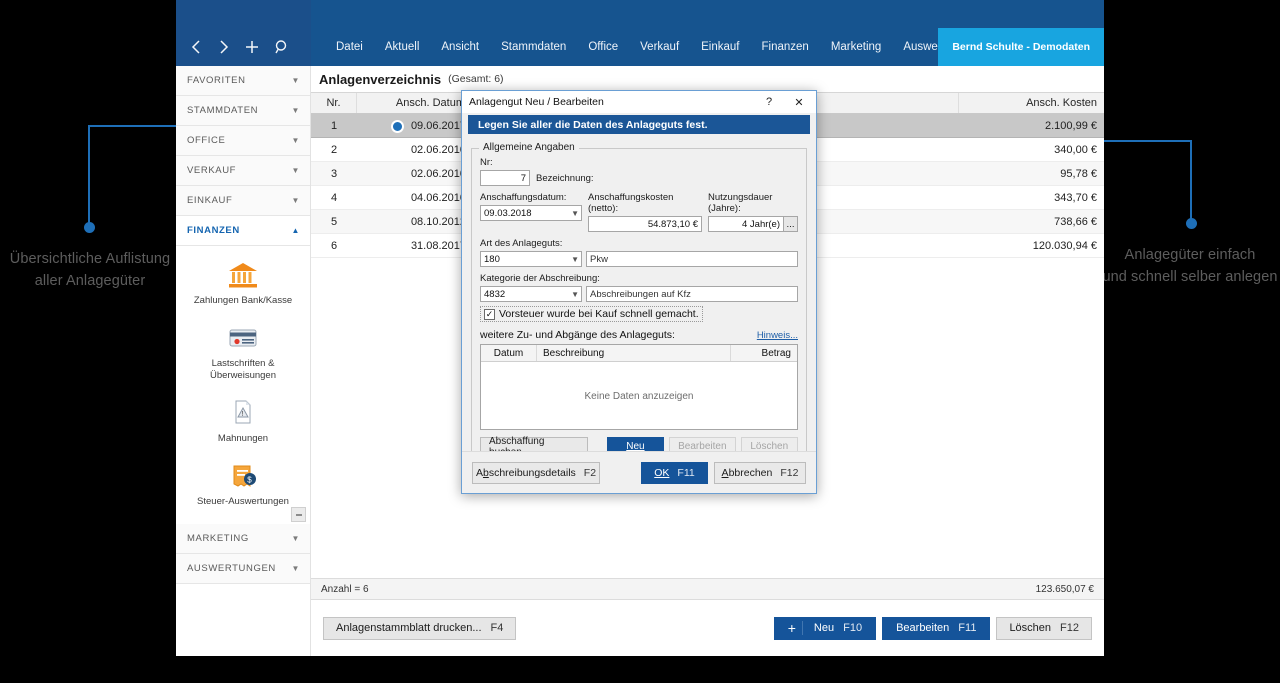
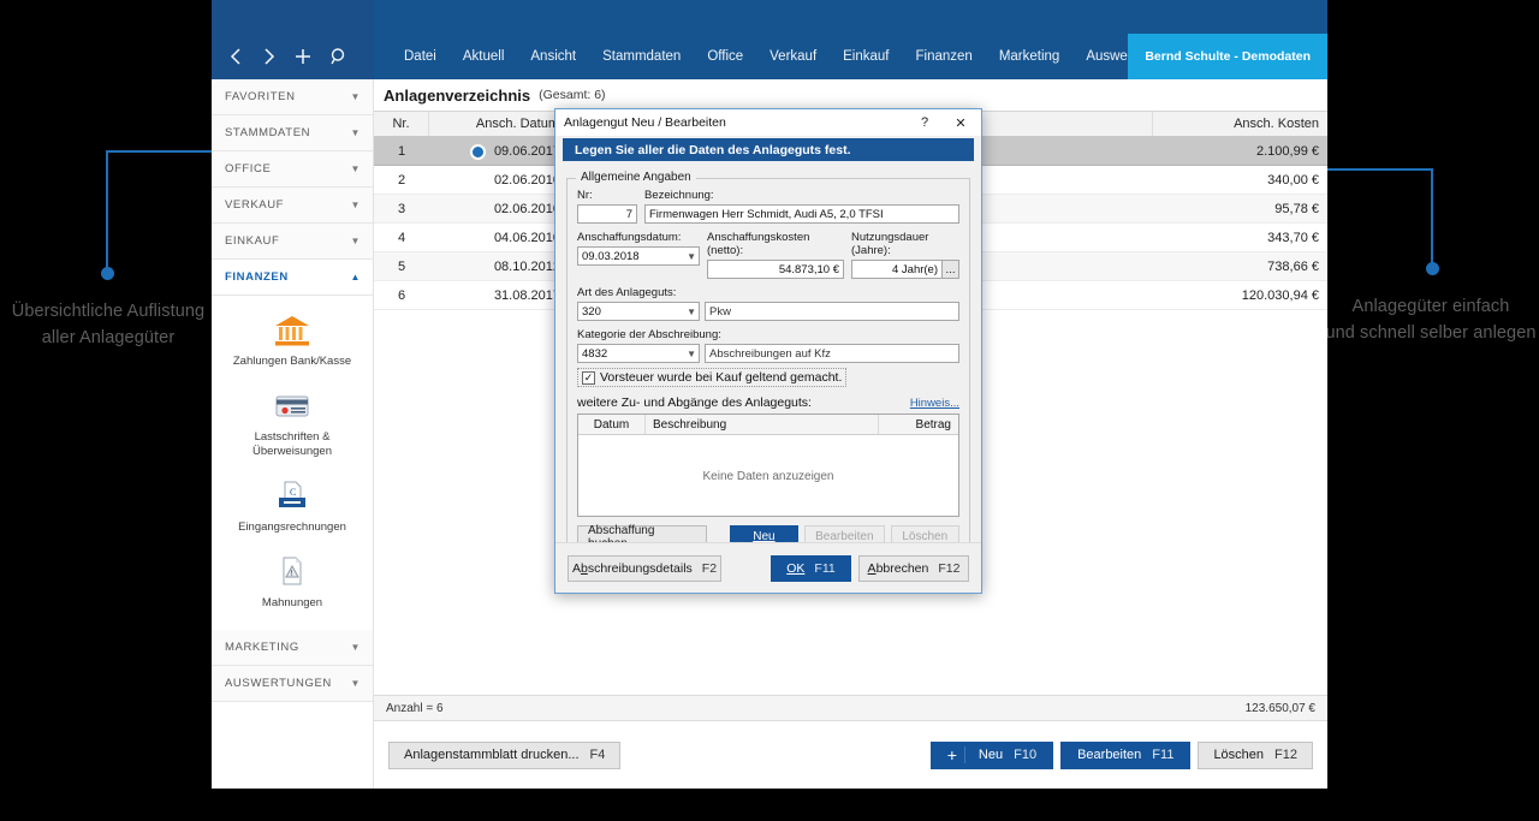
  Übersichtliche Auflistung
  aller Anlagegüter
  Anlagegüter einfach
  und schnell selber anlegen
  Datei
  Aktuell
  Ansicht
  Stammdaten
  Office
  Verkauf
  Einkauf
  Finanzen
  Marketing
  Bernd Schulte - Demodaten
  FAVORITEN
  ▼
  STAMMDATEN
  ▼
  OFFICE
  ▼
  VERKAUF
  ▼
  EINKAUF
  ▼
  FINANZEN
  ▲
  Zahlungen Bank/Kasse
  Lastschriften & Überweisungen
+ C
+ Eingangsrechnungen
  Mahnungen
- $
- Steuer-Auswertungen
  MARKETING
  ▼
  AUSWERTUNGEN
  ▼
  Anlagenverzeichnis
  (Gesamt: 6)
  Nr.
  Ansch. Datu
  Ansch. Kosten
  1
  09.06.201
  2.100,99 €
  2
  02.06.201
  340,00 €
  3
  02.06.201
  95,78 €
  4
  04.06.201
  343,70 €
  5
  08.10.201
  738,66 €
  6
  31.08.201
  120.030,94 €
  Anzahl = 6
  123.650,07 €
  Anlagenstammblatt drucken...
  F4
  +
  Neu
  F10
  Bearbeiten
  F11
  Löschen
  F12
  Anlagengut Neu / Bearbeiten
  ?
  ✕
  Legen Sie aller die Daten des Anlageguts fest.
  Allgemeine Angaben
  Nr:
  7
  Bezeichnung:
+ Firmenwagen Herr Schmidt, Audi A5, 2,0 TFSI
  Anschaffungsdatum:
  09.03.2018
  ▼
  Anschaffungskosten (netto):
  54.873,10 €
  Nutzungsdauer (Jahre):
  4 Jahr(e)
  ...
  Art des Anlageguts:
- 180
+ 320
  ▼
  Pkw
  Kategorie der Abschreibung:
  4832
  ▼
  Abschreibungen auf Kfz
  ✓
- Vorsteuer wurde bei Kauf schnell gemacht.
+ Vorsteuer wurde bei Kauf geltend gemacht.
  weitere Zu- und Abgänge des Anlageguts:
  Hinweis...
  Datum
  Beschreibung
  Betrag
  Keine Daten anzuzeigen
  Neu
  Bearbeiten
  Löschen
  Abschreibungsdetails
  F2
  OK
  F11
  Abbrechen
  F12
